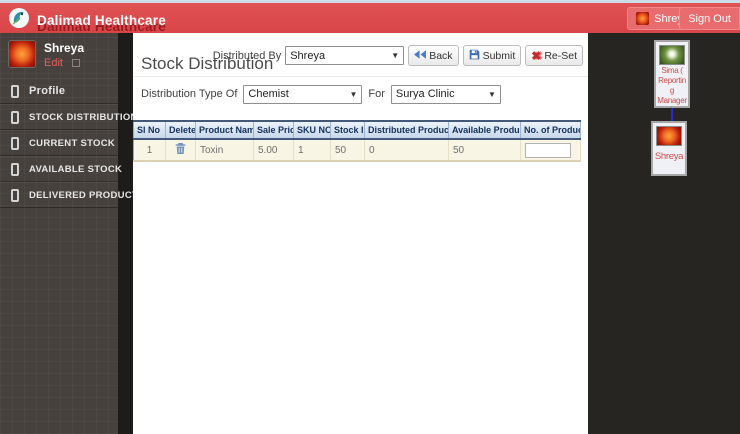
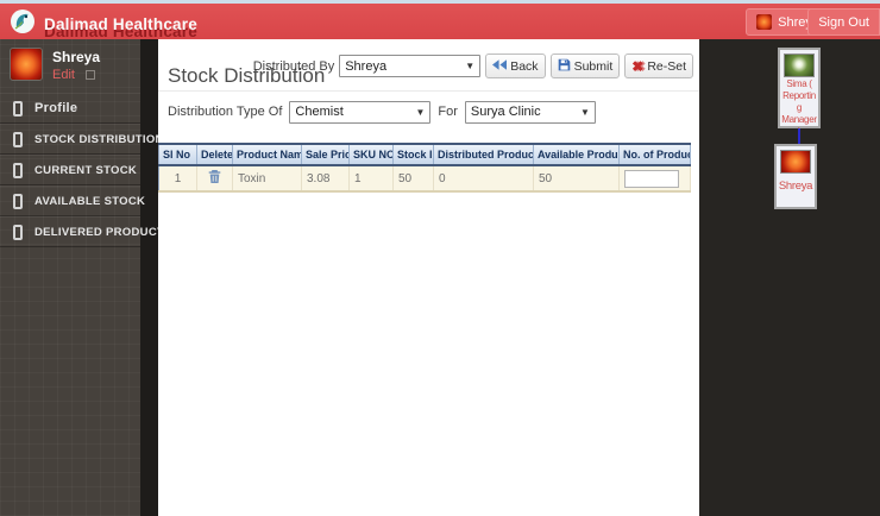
  Dalimad Healthcare
  Sign Out
  Shreya
  Edit
  Profile
  STOCK DISTRIBUTIO
  CURRENT STOCK
  AVAILABLE STOCK
  DELIVERED PRODUC
  Stock Distribution
  Distributed By
  Shreya
  ▼
  Back
  Submit
  ✖
  Re-Set
  Distribution Type Of
  Chemist
  ▼
  For
  Surya Clinic
  ▼
  Sl No	Delete	Product Nam	Sale Pric	SKU NO	Stock I	Distributed Produc	Available Produ	No. of Produc
- 1		Toxin	5.00	1	50	0	50
+ 1		Toxin	3.08	1	50	0	50
  Sima ( Reporting Manager
  Shreya
